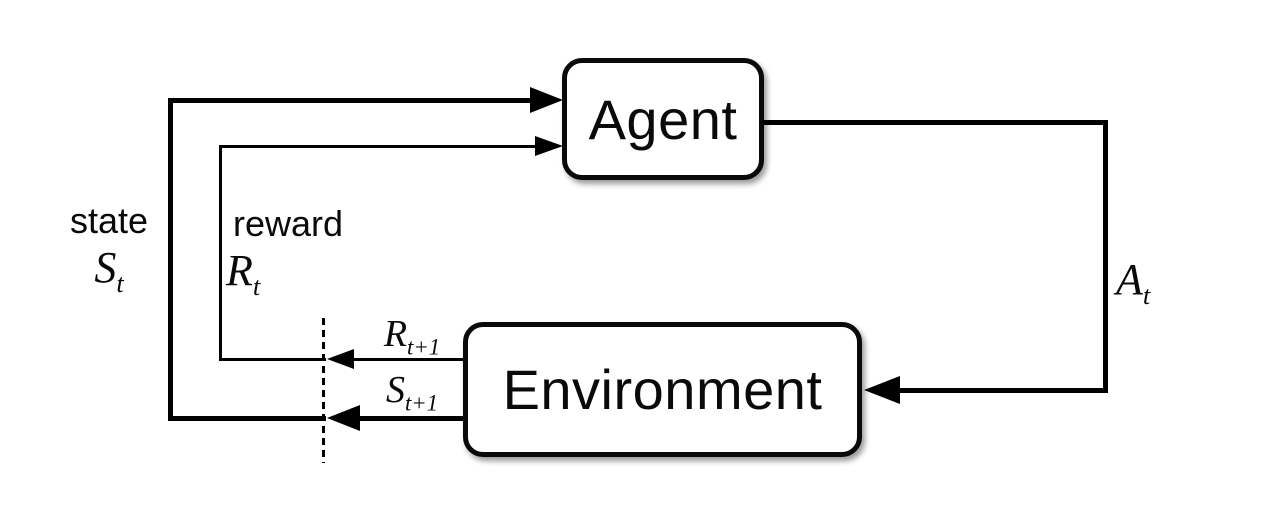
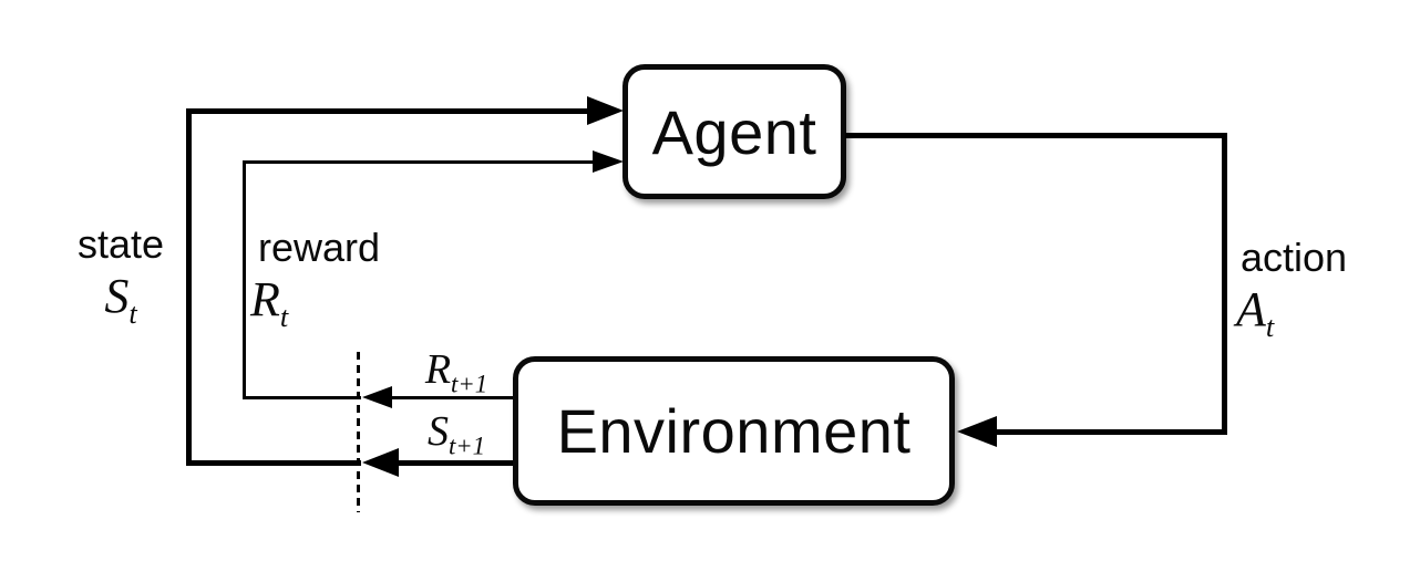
  Agent
  Environment
  state
  St
  reward
  Rt
+ action
  At
  Rt+1
  St+1
